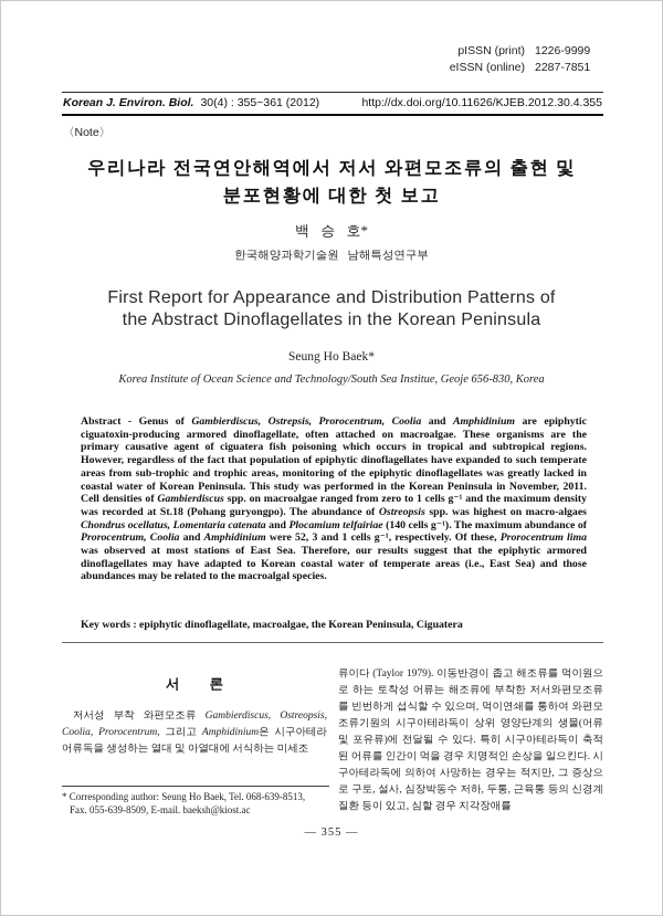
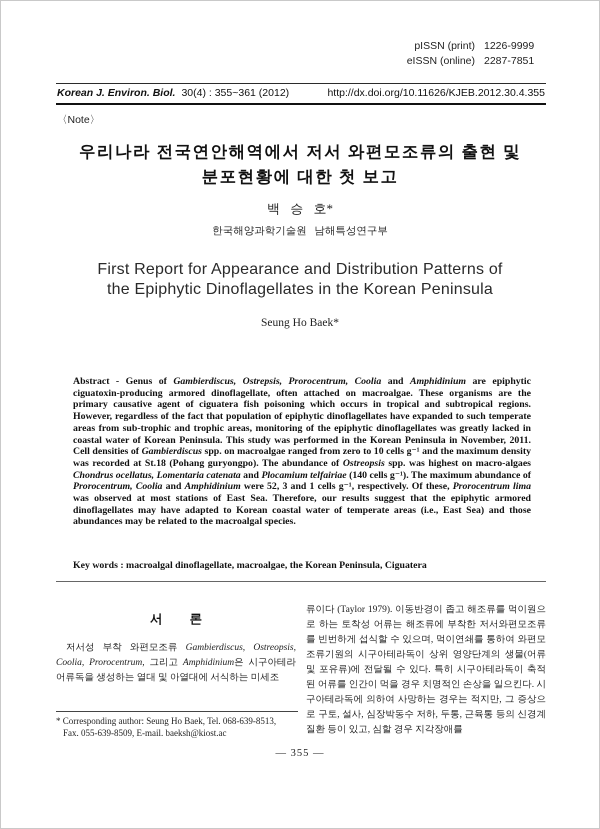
  pISSN (print)
  1226-9999
  eISSN (online)
  2287-7851
  Korean J. Environ. Biol. 30(4) : 355~361 (2012)
  http://dx.doi.org/10.11626/KJEB.2012.30.4.355
  〈Note〉
  우리나라 전국연안해역에서 저서 와편모조류의 출현 및
  분포현황에 대한 첫 보고
  백 승 호*
  한국해양과학기술원 남해특성연구부
  First Report for Appearance and Distribution Patterns of
- the Abstract Dinoflagellates in the Korean Peninsula
+ the Epiphytic Dinoflagellates in the Korean Peninsula
  Seung Ho Baek*
- Korea Institute of Ocean Science and Technology/South Sea Institue, Geoje 656-830, Korea
- Abstract - Genus of Gambierdiscus, Ostrepsis, Prorocentrum, Coolia and Amphidinium are epiphytic ciguatoxin-producing armored dinoflagellate, often attached on macroalgae. These organisms are the primary causative agent of ciguatera fish poisoning which occurs in tropical and subtropical regions. However, regardless of the fact that population of epiphytic dinoflagellates have expanded to such temperate areas from sub-trophic and trophic areas, monitoring of the epiphytic dinoflagellates was greatly lacked in coastal water of Korean Peninsula. This study was performed in the Korean Peninsula in November, 2011. Cell densities of Gambierdiscus spp. on macroalgae ranged from zero to 1 cells g⁻¹ and the maximum density was recorded at St.18 (Pohang guryongpo). The abundance of Ostreopsis spp. was highest on macro-algaes Chondrus ocellatus, Lomentaria catenata and Plocamium telfairiae (140 cells g⁻¹). The maximum abundance of Prorocentrum, Coolia and Amphidinium were 52, 3 and 1 cells g⁻¹, respectively. Of these, Prorocentrum lima was observed at most stations of East Sea. Therefore, our results suggest that the epiphytic armored dinoflagellates may have adapted to Korean coastal water of temperate areas (i.e., East Sea) and those abundances may be related to the macroalgal species.
+ Abstract - Genus of Gambierdiscus, Ostrepsis, Prorocentrum, Coolia and Amphidinium are epiphytic ciguatoxin-producing armored dinoflagellate, often attached on macroalgae. These organisms are the primary causative agent of ciguatera fish poisoning which occurs in tropical and subtropical regions. However, regardless of the fact that population of epiphytic dinoflagellates have expanded to such temperate areas from sub-trophic and trophic areas, monitoring of the epiphytic dinoflagellates was greatly lacked in coastal water of Korean Peninsula. This study was performed in the Korean Peninsula in November, 2011. Cell densities of Gambierdiscus spp. on macroalgae ranged from zero to 10 cells g⁻¹ and the maximum density was recorded at St.18 (Pohang guryongpo). The abundance of Ostreopsis spp. was highest on macro-algaes Chondrus ocellatus, Lomentaria catenata and Plocamium telfairiae (140 cells g⁻¹). The maximum abundance of Prorocentrum, Coolia and Amphidinium were 52, 3 and 1 cells g⁻¹, respectively. Of these, Prorocentrum lima was observed at most stations of East Sea. Therefore, our results suggest that the epiphytic armored dinoflagellates may have adapted to Korean coastal water of temperate areas (i.e., East Sea) and those abundances may be related to the macroalgal species.
- Key words : epiphytic dinoflagellate, macroalgae, the Korean Peninsula, Ciguatera
+ Key words : macroalgal dinoflagellate, macroalgae, the Korean Peninsula, Ciguatera
  서 론
  저서성 부착 와편모조류 Gambierdiscus, Ostreopsis, Coolia, Prorocentrum, 그리고 Amphidinium은 시구아테라 어류독을 생성하는 열대 및 아열대에 서식하는 미세조
  류이다 (Taylor 1979). 이동반경이 좁고 해조류를 먹이원으로 하는 토착성 어류는 해조류에 부착한 저서와편모조류를 빈번하게 섭식할 수 있으며, 먹이연쇄를 통하여 와편모조류기원의 시구아테라독이 상위 영양단계의 생물(어류 및 포유류)에 전달될 수 있다. 특히 시구아테라독이 축적된 어류를 인간이 먹을 경우 치명적인 손상을 일으킨다. 시구아테라독에 의하여 사망하는 경우는 적지만, 그 증상으로 구토, 설사, 심장박동수 저하, 두통, 근육통 등의 신경계질환 등이 있고, 심할 경우 지각장애를
  * Corresponding author: Seung Ho Baek, Tel. 068-639-8513,
  Fax. 055-639-8509, E-mail. baeksh@kiost.ac
  — 355 —
